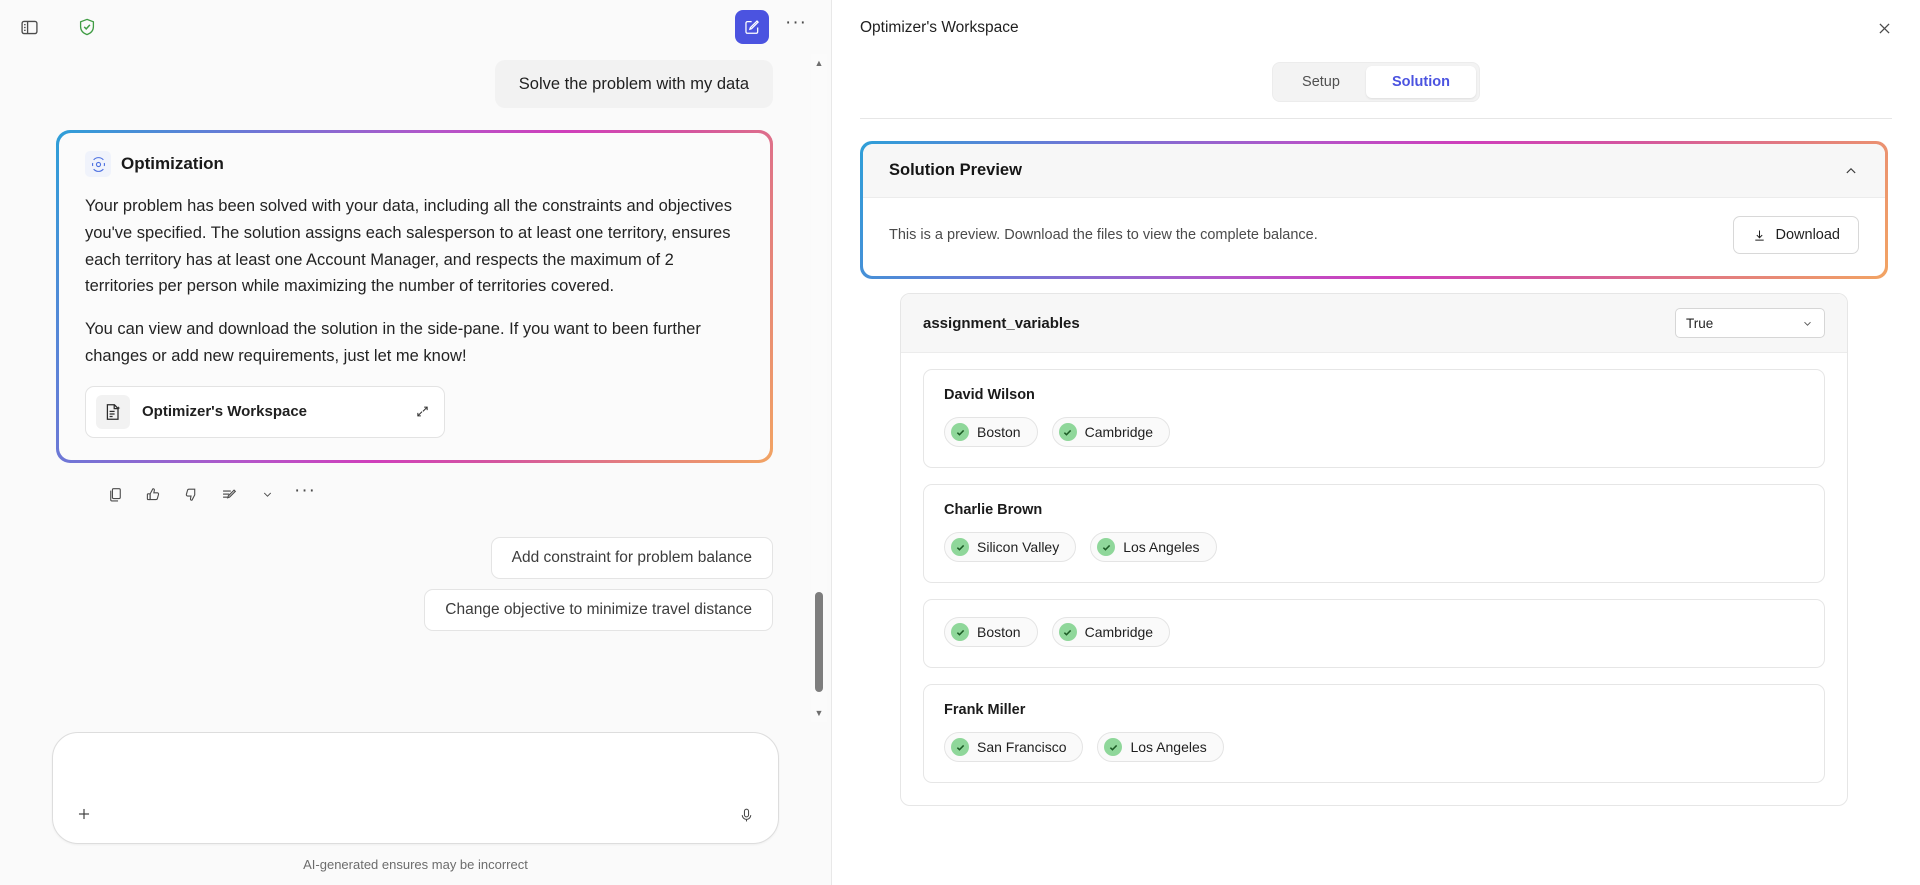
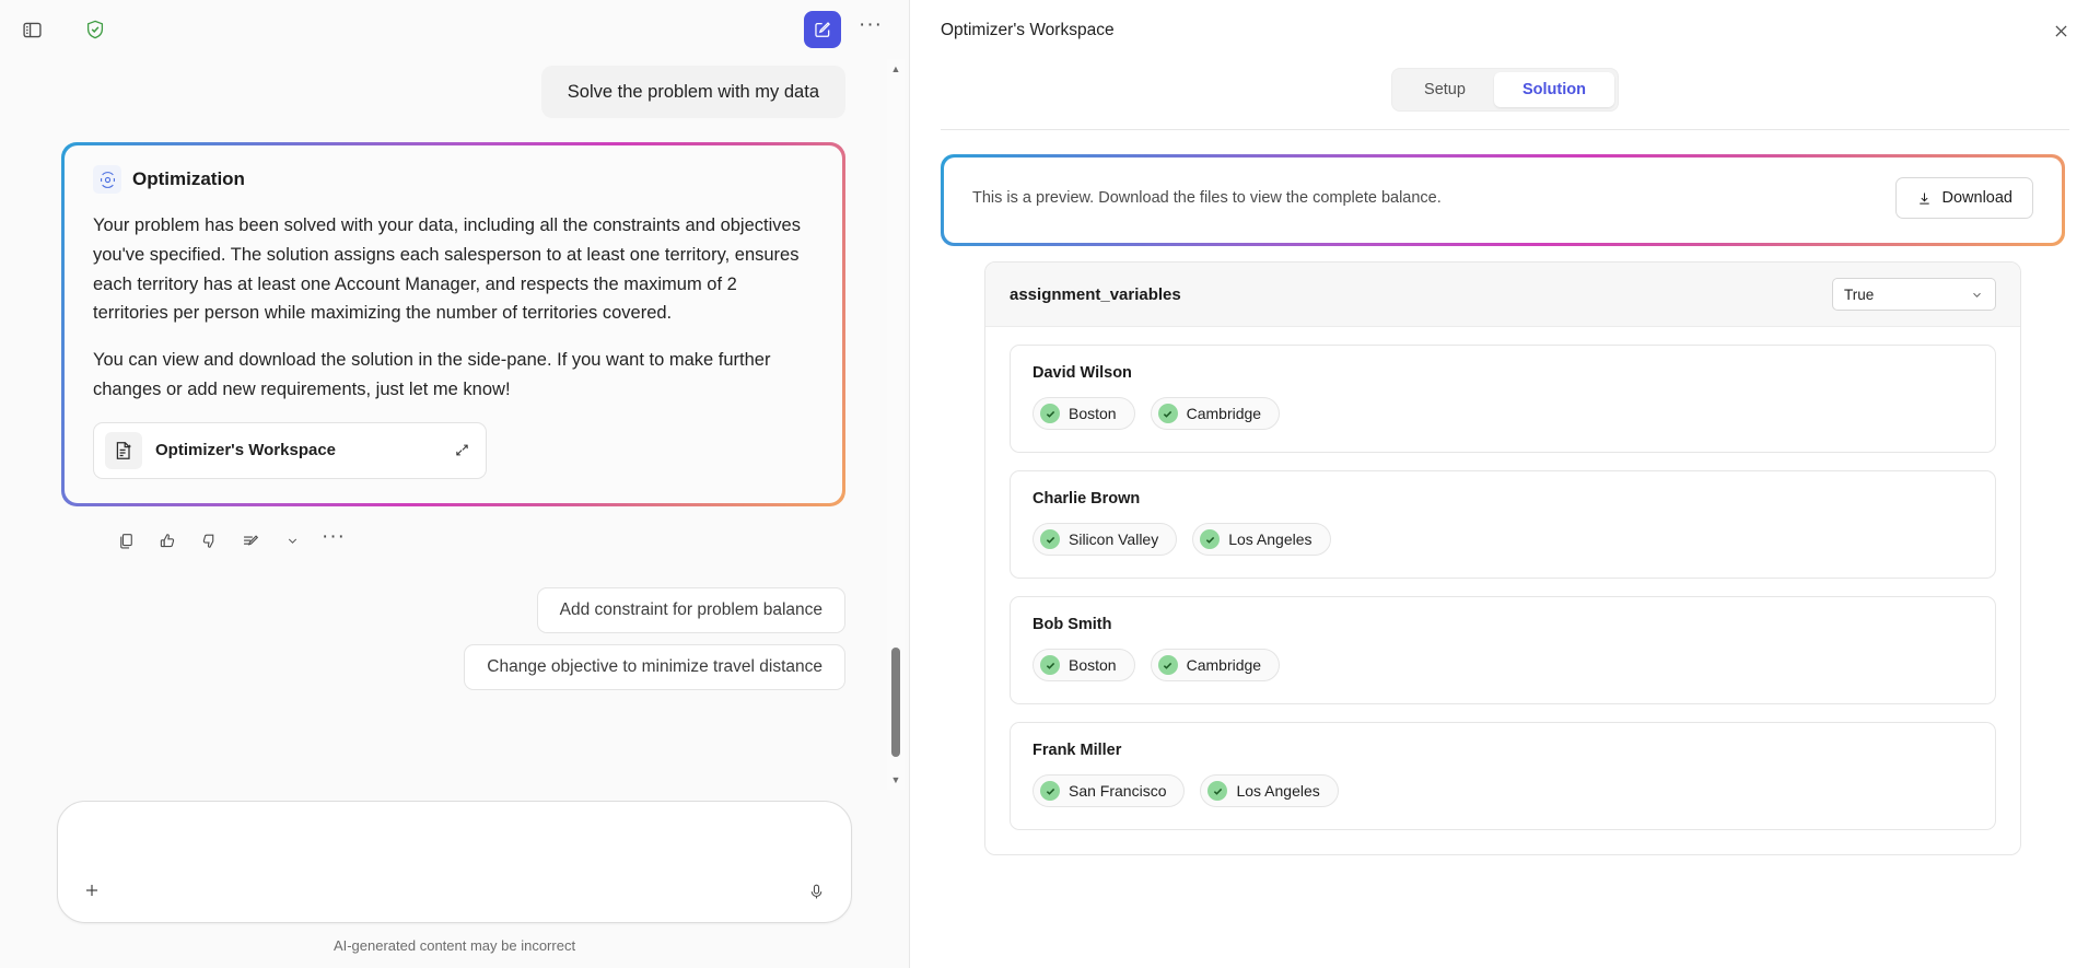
  ···
  Solve the problem with my data
  Optimization
  Your problem has been solved with your data, including all the constraints and objectives you've specified. The solution assigns each salesperson to at least one territory, ensures each territory has at least one Account Manager, and respects the maximum of 2 territories per person while maximizing the number of territories covered.
- You can view and download the solution in the side-pane. If you want to been further changes or add new requirements, just let me know!
+ You can view and download the solution in the side-pane. If you want to make further changes or add new requirements, just let me know!
  Optimizer's Workspace
  ···
  Add constraint for problem balance
  Change objective to minimize travel distance
  ▲
  ▼
- AI-generated ensures may be incorrect
+ AI-generated content may be incorrect
  Optimizer's Workspace
  Setup
  Solution
- Solution Preview
  This is a preview. Download the files to view the complete balance.
  Download
  assignment_variables
  True
  David Wilson
  Boston
  Cambridge
  Charlie Brown
  Silicon Valley
  Los Angeles
+ Bob Smith
  Boston
  Cambridge
  Frank Miller
  San Francisco
  Los Angeles
